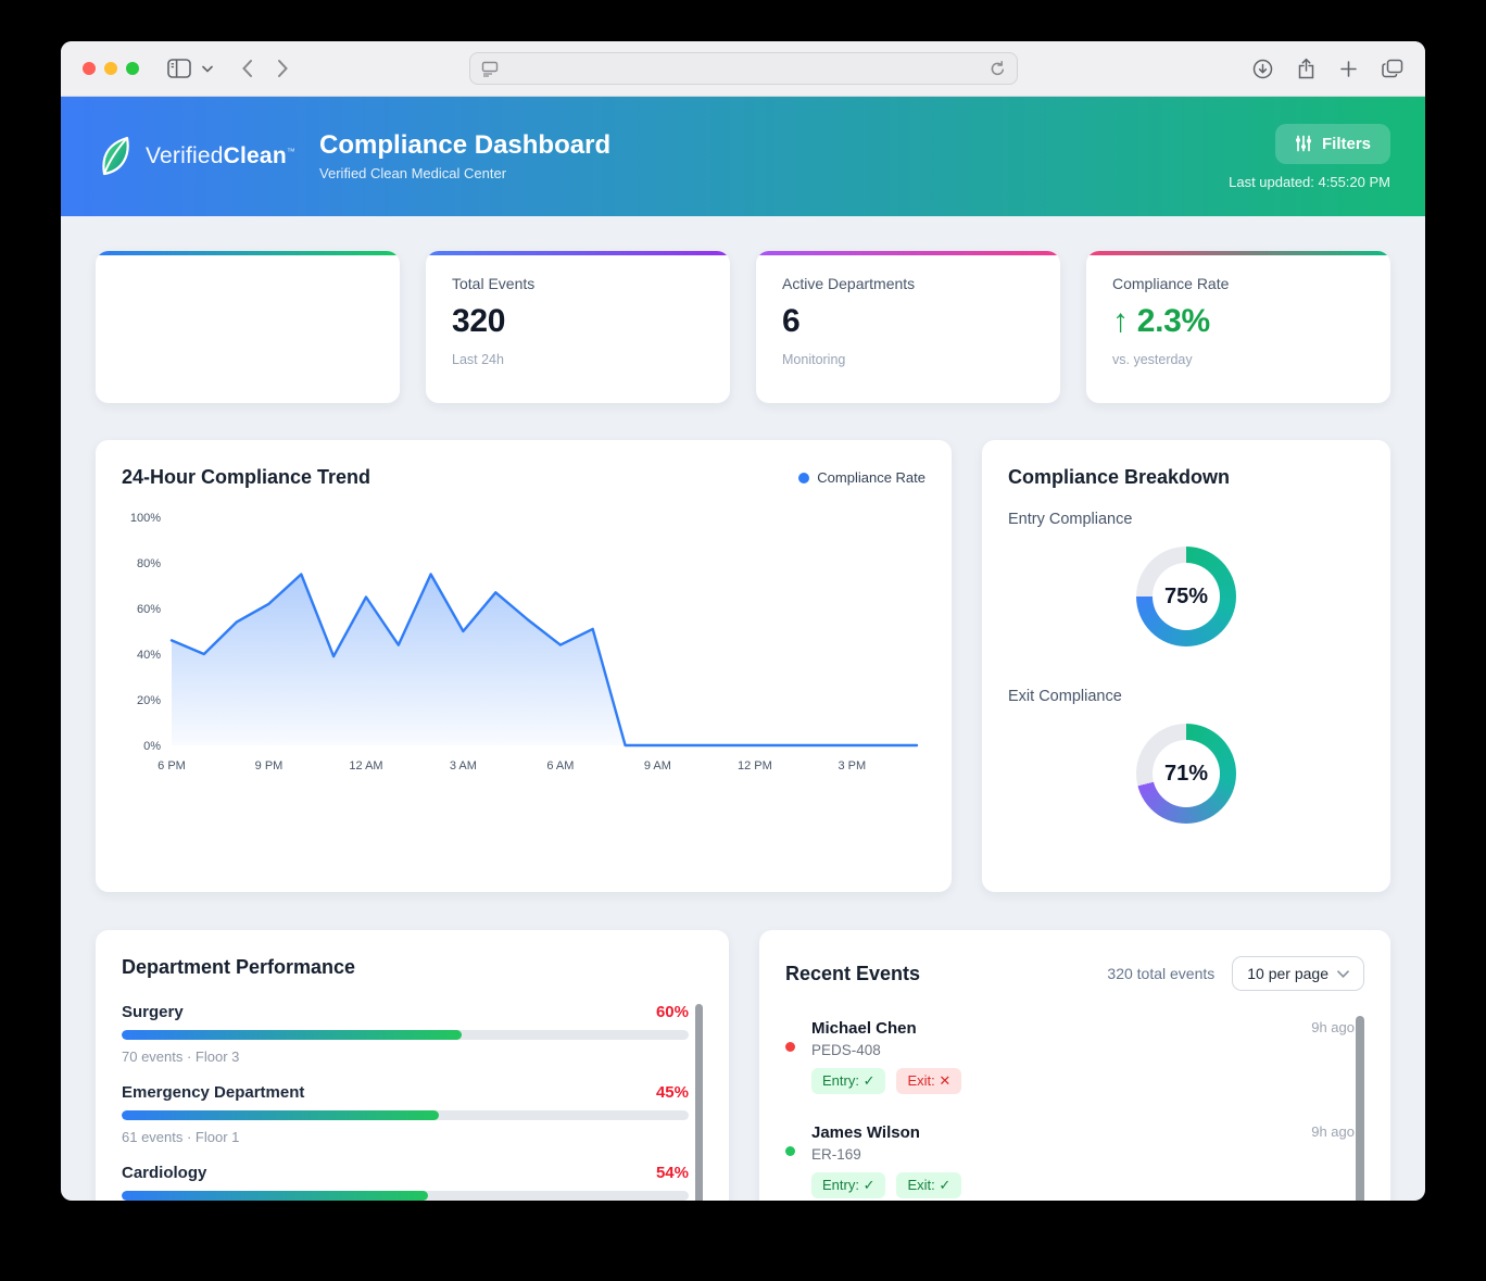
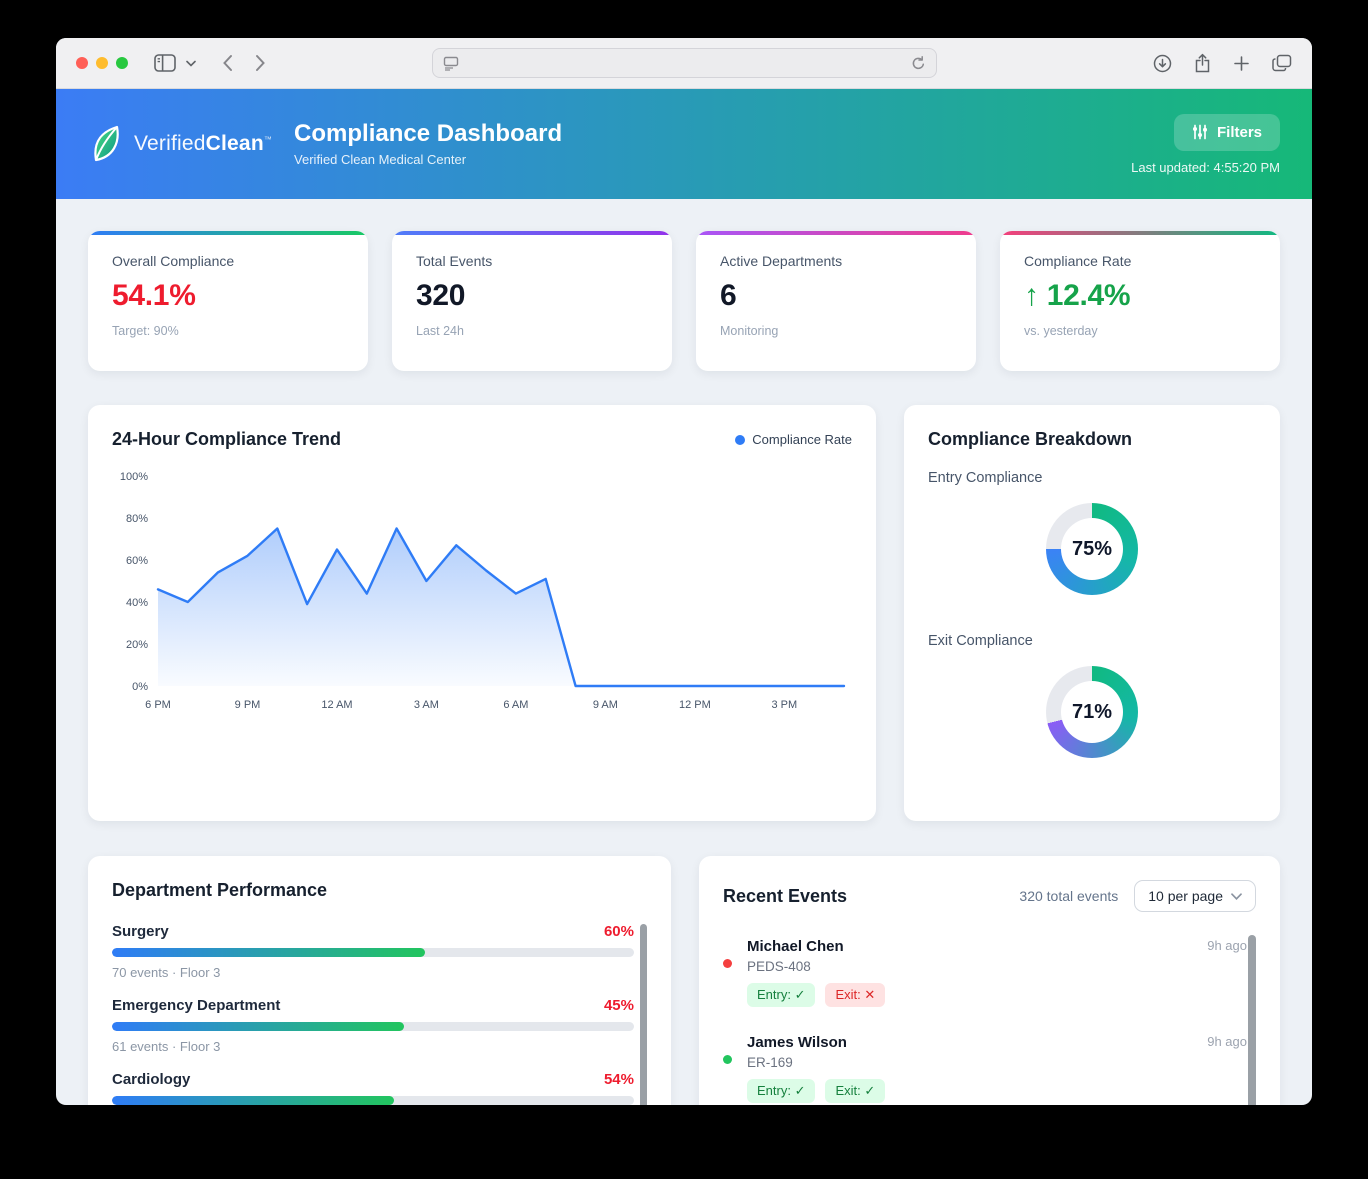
  VerifiedClean™
  Compliance Dashboard
  Verified Clean Medical Center
  Filters
  Last updated: 4:55:20 PM
+ Overall Compliance
+ 54.1%
+ Target: 90%
  Total Events
  320
  Last 24h
  Active Departments
  6
  Monitoring
  Compliance Rate
- ↑ 2.3%
+ ↑ 12.4%
  vs. yesterday
  24-Hour Compliance Trend
  Compliance Rate
  0%
  20%
  40%
  60%
  80%
  100%
  6 PM
  9 PM
  12 AM
  3 AM
  6 AM
  9 AM
  12 PM
  3 PM
  Compliance Breakdown
  Entry Compliance
  75%
  Exit Compliance
  71%
  Department Performance
  Surgery
  60%
  70 events · Floor 3
  Emergency Department
  45%
- 61 events · Floor 1
+ 61 events · Floor 3
  Cardiology
  54%
  Recent Events
  320 total events
  10 per page
  Michael Chen
  PEDS-408
  Entry: ✓
  Exit: ✕
  9h ago
  James Wilson
  ER-169
  Entry: ✓
  Exit: ✓
  9h ago
